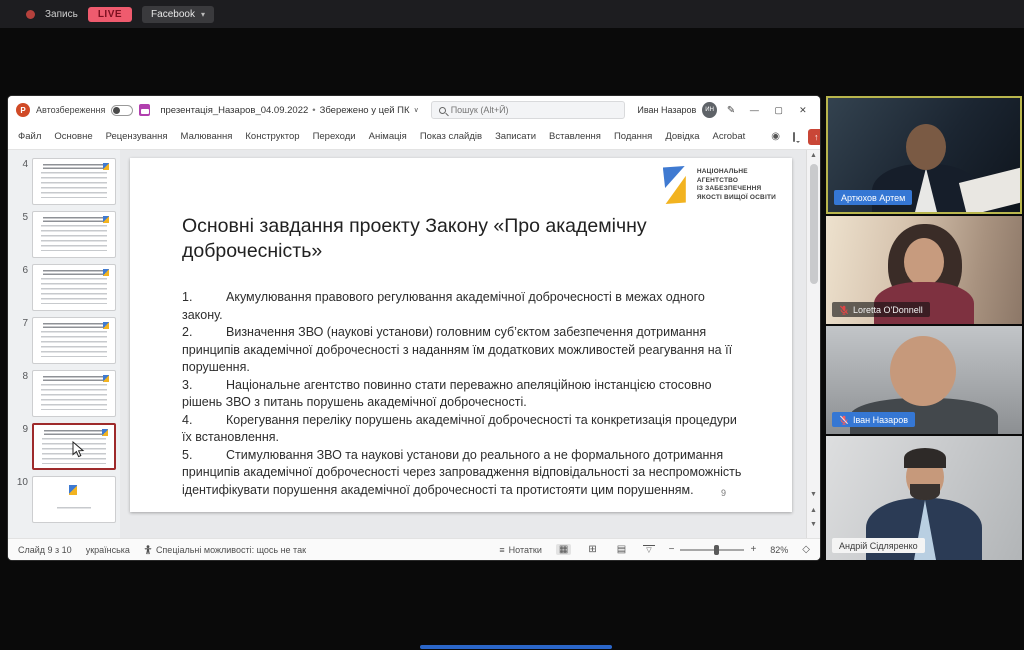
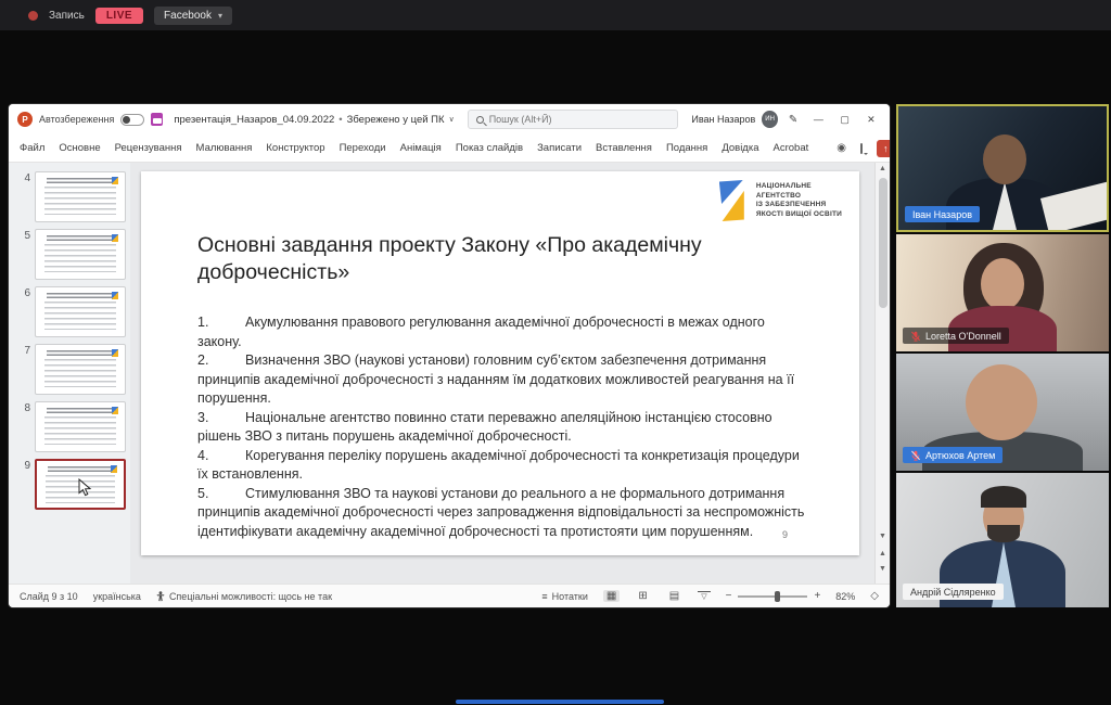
  Запись
  LIVE
  Facebook
  ▾
  P
  Автозбереження
  презентація_Назаров_04.09.2022
  •
  Збережено у цей ПК
  Пошук (Alt+Й)
  Иван Назаров
  ✎
  —
  ▢
  ✕
  Файл
  Основне
  Рецензування
  Малювання
  Конструктор
  Переходи
  Анімація
  Показ слайдів
  Записати
  Вставлення
  Подання
  Довідка
  Acrobat
  ◉
  ↑
  4
  5
  6
  7
  8
  9
- 10
  Основні завдання проекту Закону «Про академічну доброчесність»
  1. Акумулювання правового регулювання академічної доброчесності в межах одного закону.
  2. Визначення ЗВО (наукові установи) головним суб’єктом забезпечення дотримання принципів академічної доброчесності з наданням їм додаткових можливостей реагування на її порушення.
  3. Національне агентство повинно стати переважно апеляційною інстанцією стосовно рішень ЗВО з питань порушень академічної доброчесності.
  4. Корегування переліку порушень академічної доброчесності та конкретизація процедури їх встановлення.
- 5. Стимулювання ЗВО та наукові установи до реального а не формального дотримання принципів академічної доброчесності через запровадження відповідальності за неспроможність ідентифікувати порушення академічної доброчесності та протистояти цим порушенням.
+ 5. Стимулювання ЗВО та наукові установи до реального а не формального дотримання принципів академічної доброчесності через запровадження відповідальності за неспроможність ідентифікувати академічну академічної доброчесності та протистояти цим порушенням.
  9
  Слайд 9 з 10
  українська
  Спеціальні можливості: щось не так
  ≡
  Нотатки
  ▦
  ⊞
  ▤
  −
  +
  82%
  ◇
- Артюхов Артем
+ Іван Назаров
  Loretta O'Donnell
- Іван Назаров
+ Артюхов Артем
  Андрій Сідляренко
